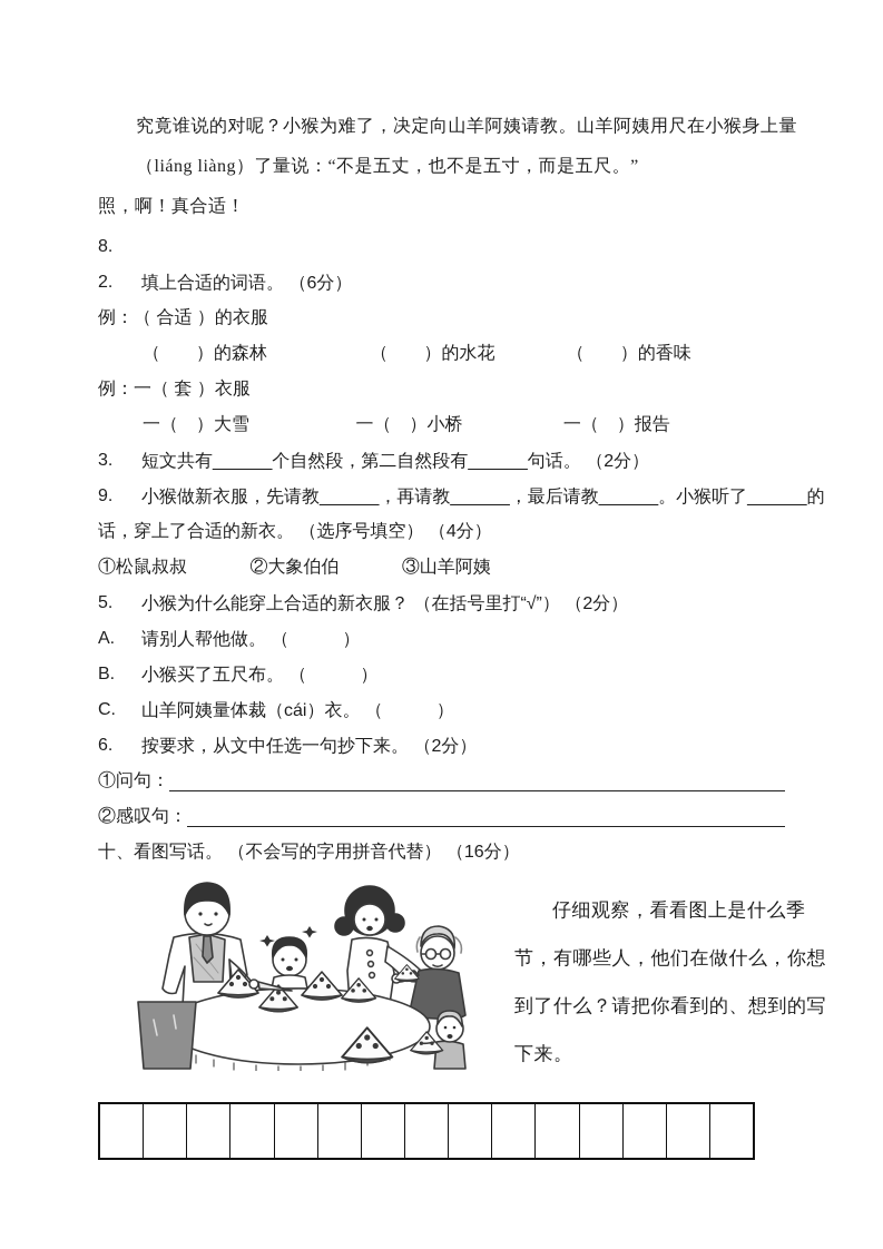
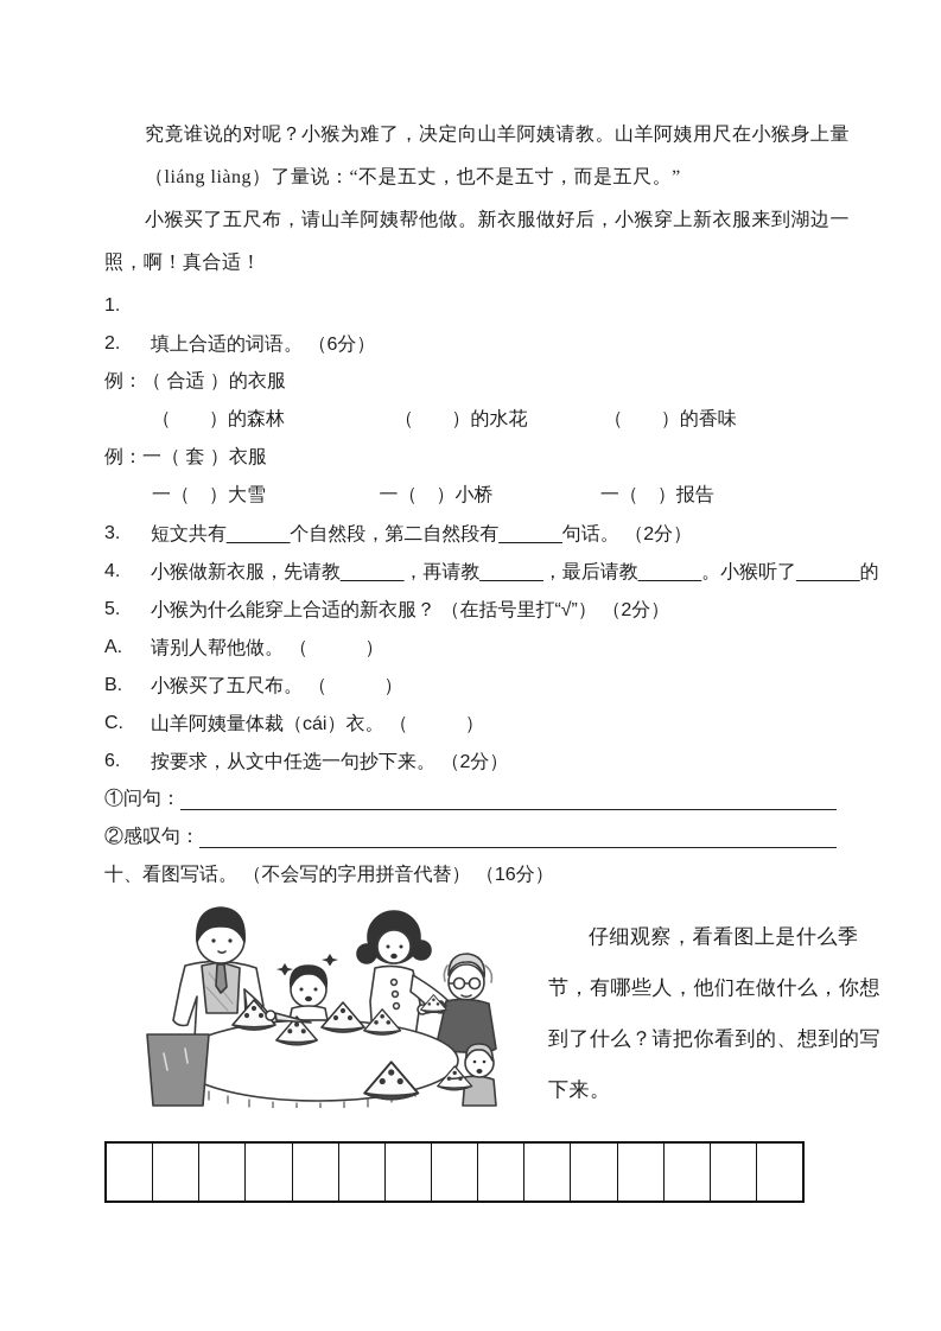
  究竟谁说的对呢？小猴为难了，决定向山羊阿姨请教。山羊阿姨用尺在小猴身上量
  （liáng liàng）了量说：“不是五丈，也不是五寸，而是五尺。”
+ 小猴买了五尺布，请山羊阿姨帮他做。新衣服做好后，小猴穿上新衣服来到湖边一
  照，啊！真合适！
- 8.
+ 1.
  2.
  填上合适的词语。 （6分）
  例：（ 合适 ）的衣服
  （ ）的森林 （ ）的水花 （ ）的香味
  例：一（ 套 ）衣服
  一（ ）大雪 一（ ）小桥 一（ ）报告
  3.
  短文共有______个自然段，第二自然段有______句话。 （2分）
- 9.
+ 4.
  小猴做新衣服，先请教______，再请教______，最后请教______。小猴听了______的
- 话，穿上了合适的新衣。 （选序号填空） （4分）
- ①松鼠叔叔 ②大象伯伯 ③山羊阿姨
  5.
  小猴为什么能穿上合适的新衣服？ （在括号里打“√”） （2分）
  A.
  请别人帮他做。 （ ）
  B.
  小猴买了五尺布。 （ ）
  C.
  山羊阿姨量体裁（cái）衣。 （ ）
  6.
  按要求，从文中任选一句抄下来。 （2分）
  ①问句：
  ②感叹句：
  十、看图写话。 （不会写的字用拼音代替） （16分）
  仔细观察，看看图上是什么季
  节，有哪些人，他们在做什么，你想
  到了什么？请把你看到的、想到的写
  下来。
